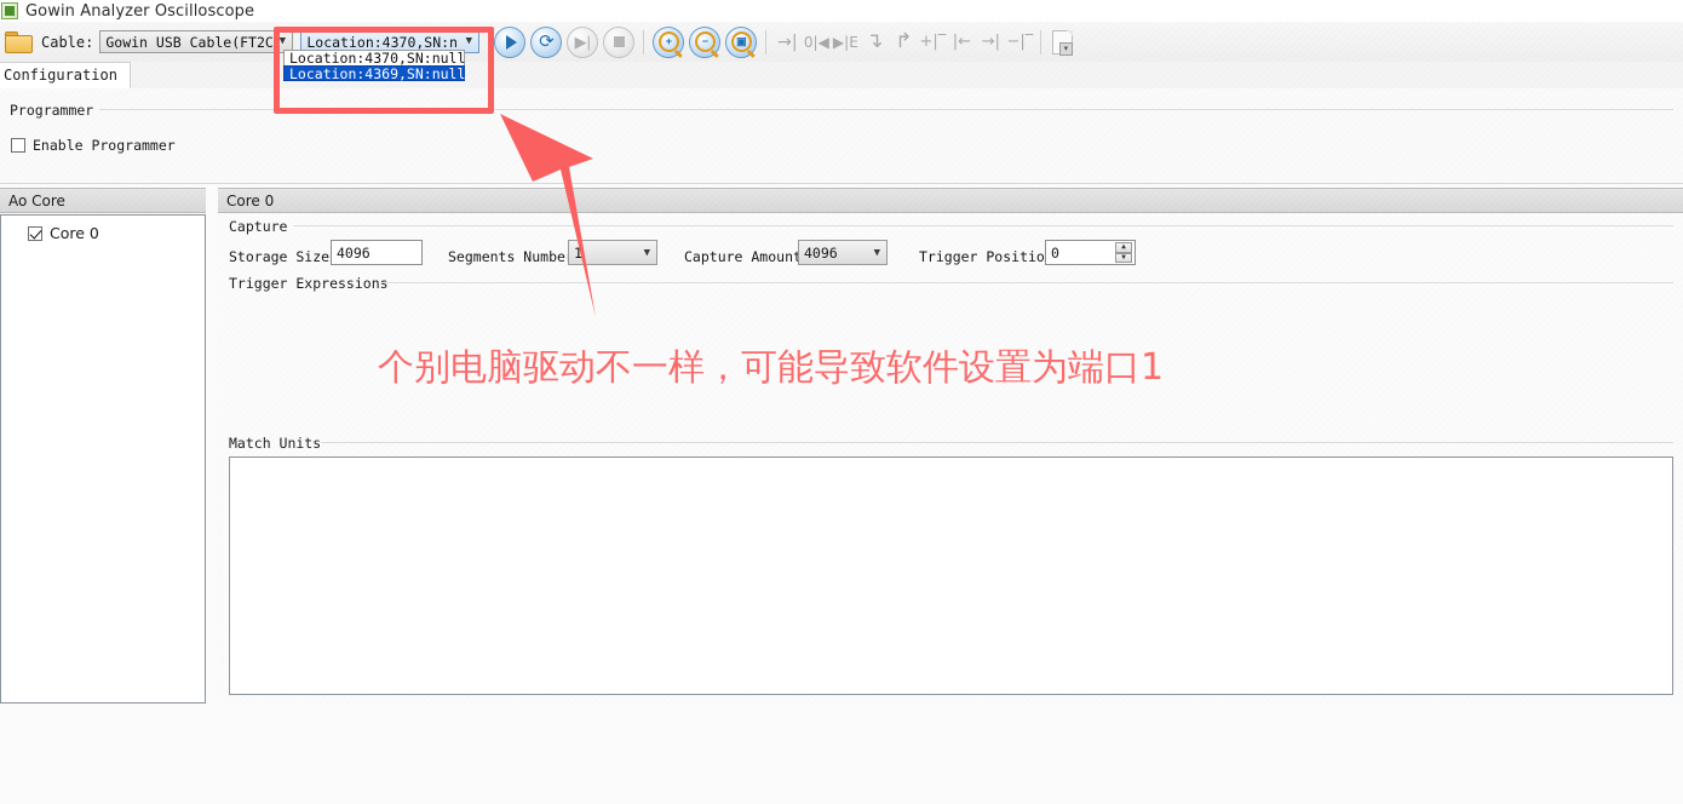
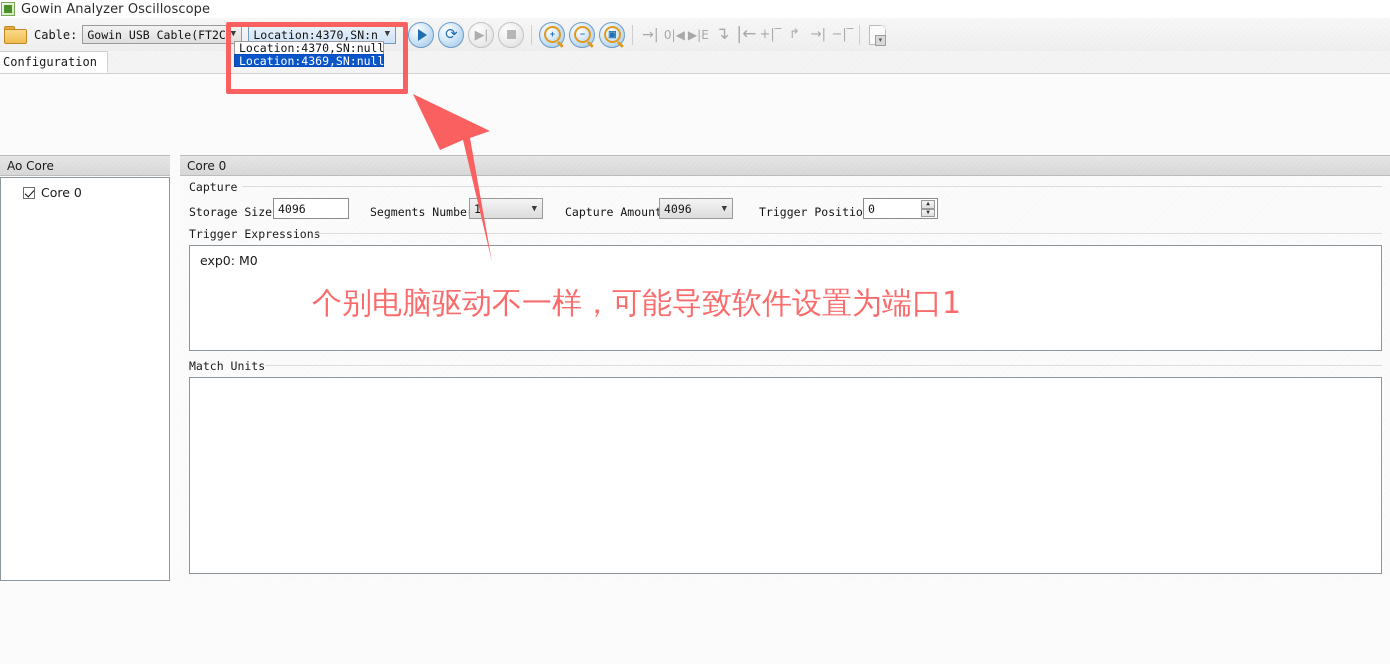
  Gowin Analyzer Oscilloscope
  Cable:
  Gowin USB Cable(FT2C
  ▼
  Location:4370,SN:n
  ▼
  ⟳
  ▶|
  +
  −
  ▣
  →|
  0|◀
  ▶|E
  ↴
- ↱
+ |←
  +|‾
- |←
+ ↱
  →|
  −|‾
  Configuration
- Programmer
- Enable Programmer
  Ao Core
  Core 0
  Core 0
  Capture
  Storage Size
  4096
  Segments Numbe
  1
  ▼
  Capture Amoun
  4096
  ▼
  Trigger Positio
  0
  Trigger Expressions
+ exp0: M0
  Match Units
  Location:4370,SN:null
  Location:4369,SN:null
  个别电脑驱动不一样，可能导致软件设置为端口1
